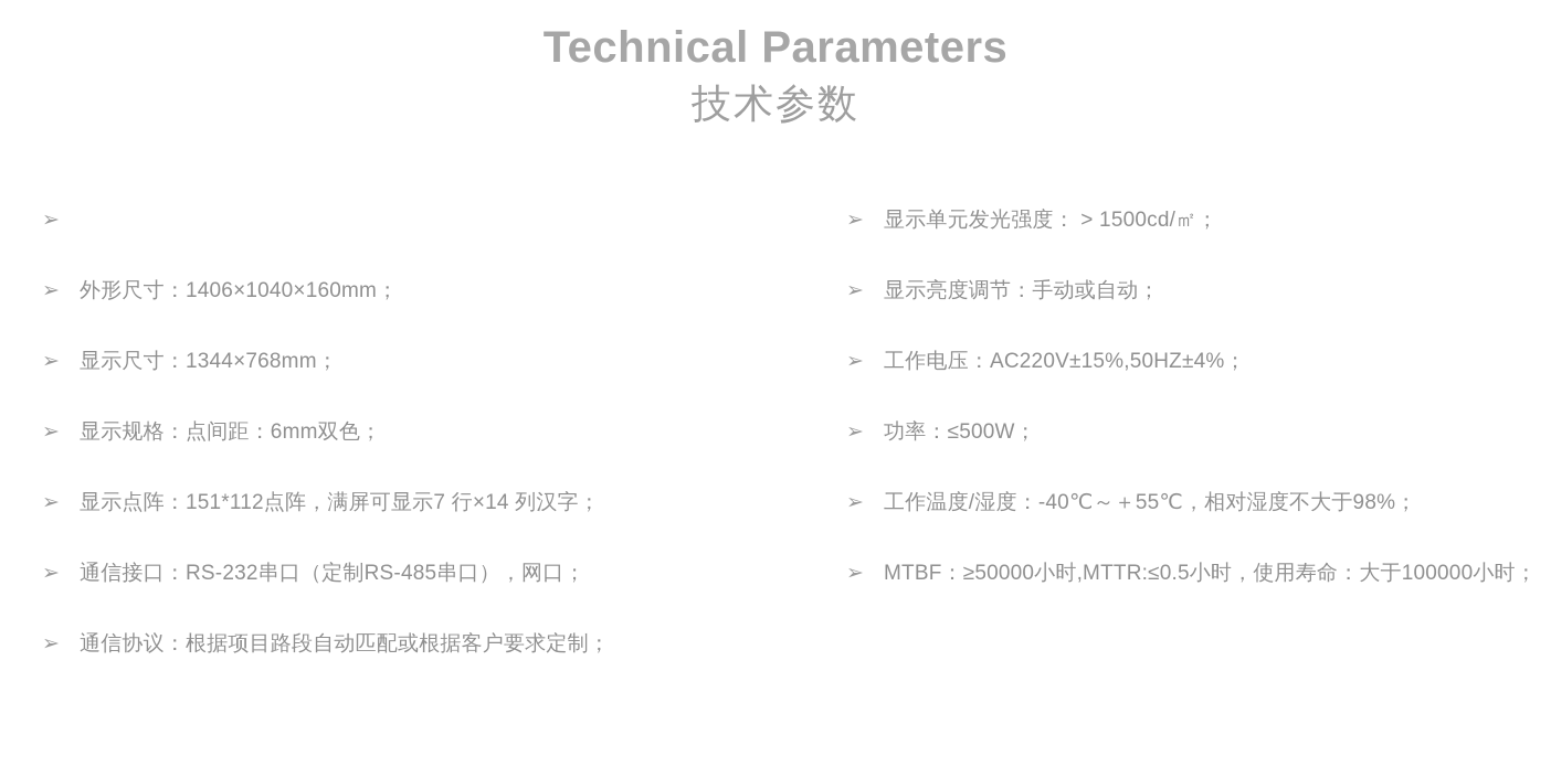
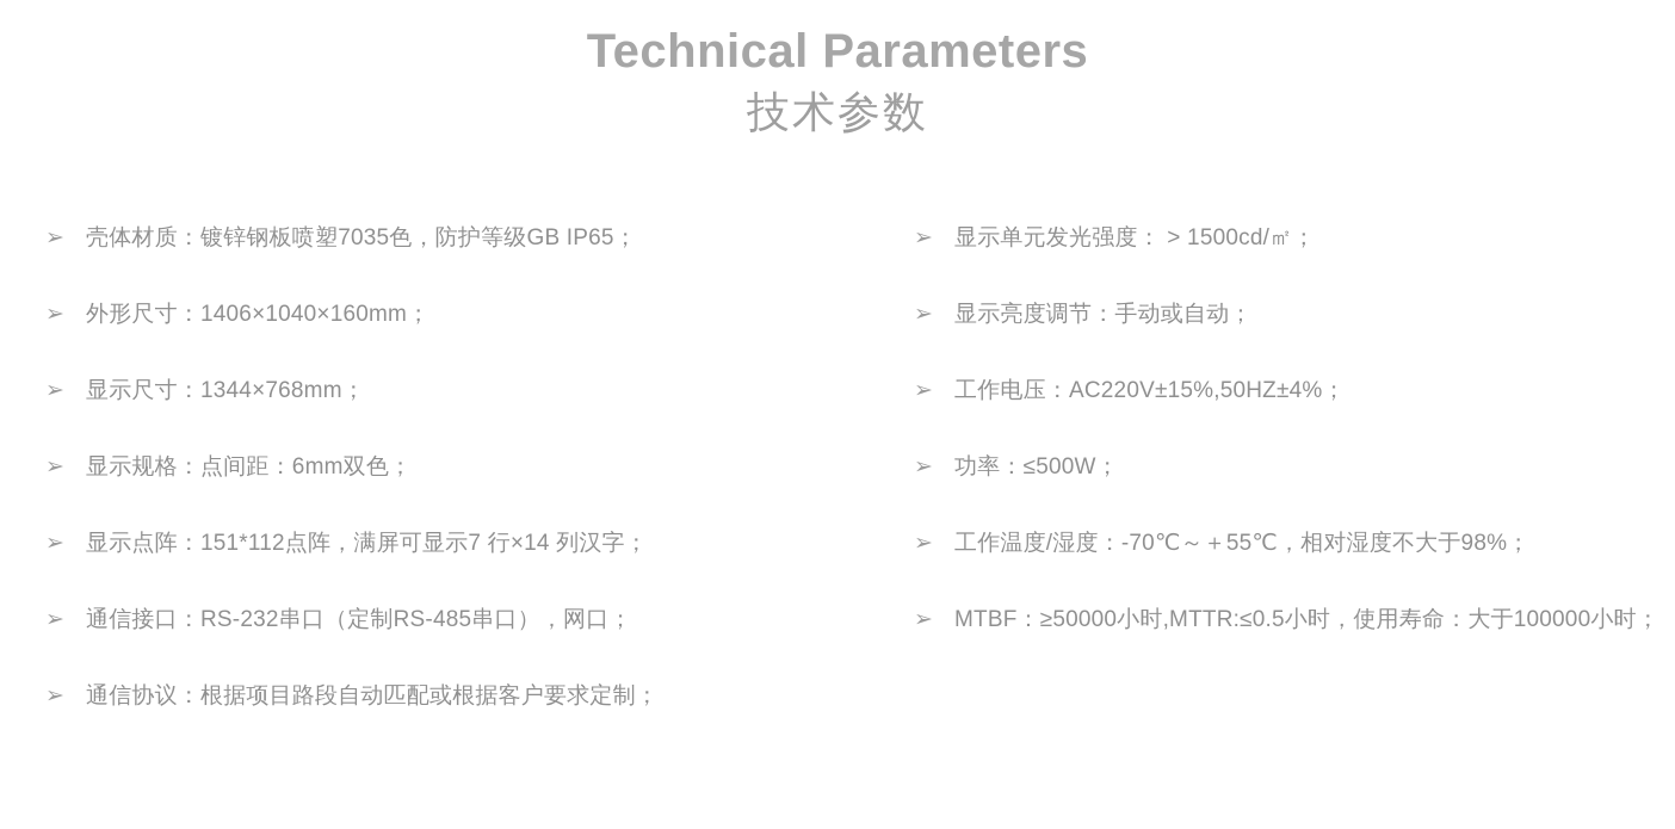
  Technical Parameters
  技术参数
  ➢
+ 壳体材质：镀锌钢板喷塑7035色，防护等级GB IP65；
  ➢
  外形尺寸：1406×1040×160mm；
  ➢
  显示尺寸：1344×768mm；
  ➢
  显示规格：点间距：6mm双色；
  ➢
  显示点阵：151*112点阵，满屏可显示7 行×14 列汉字；
  ➢
  通信接口：RS-232串口（定制RS-485串口），网口；
  ➢
  通信协议：根据项目路段自动匹配或根据客户要求定制；
  ➢
  显示单元发光强度： > 1500cd/㎡；
  ➢
  显示亮度调节：手动或自动；
  ➢
  工作电压：AC220V±15%,50HZ±4%；
  ➢
  功率：≤500W；
  ➢
- 工作温度/湿度：-40℃～＋55℃，相对湿度不大于98%；
+ 工作温度/湿度：-70℃～＋55℃，相对湿度不大于98%；
  ➢
  MTBF：≥50000小时,MTTR:≤0.5小时，使用寿命：大于100000小时；
